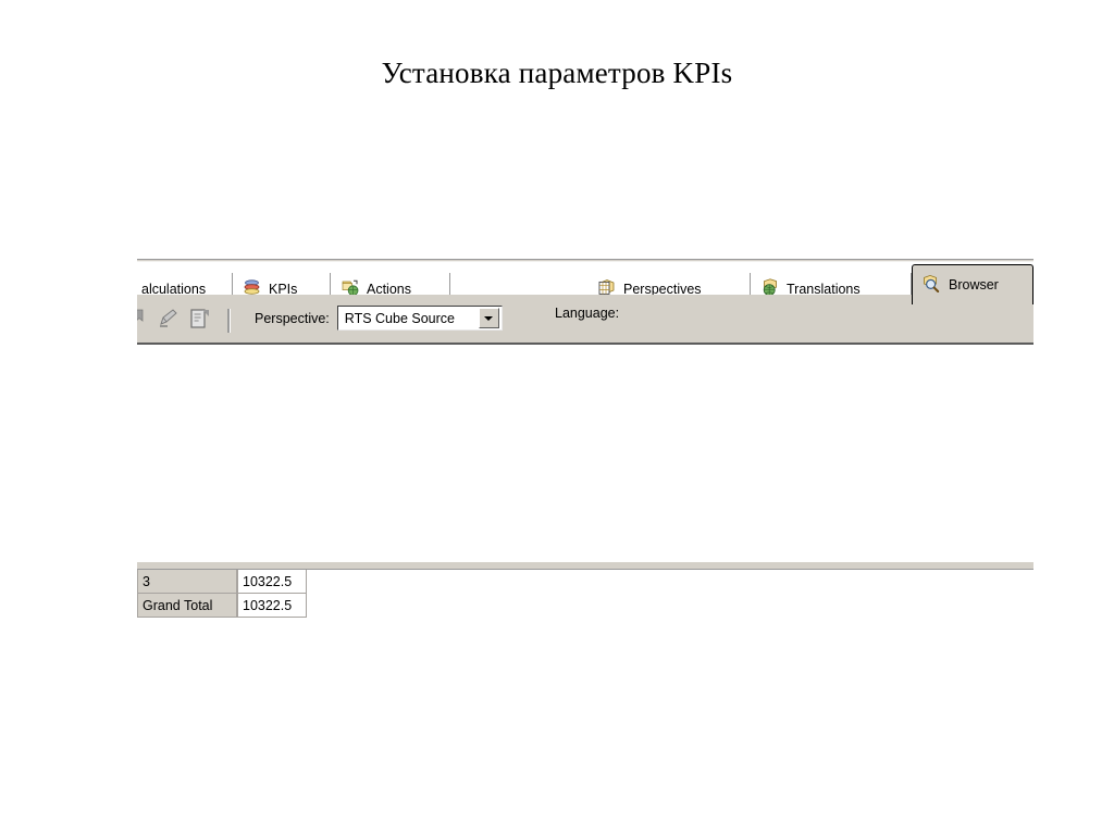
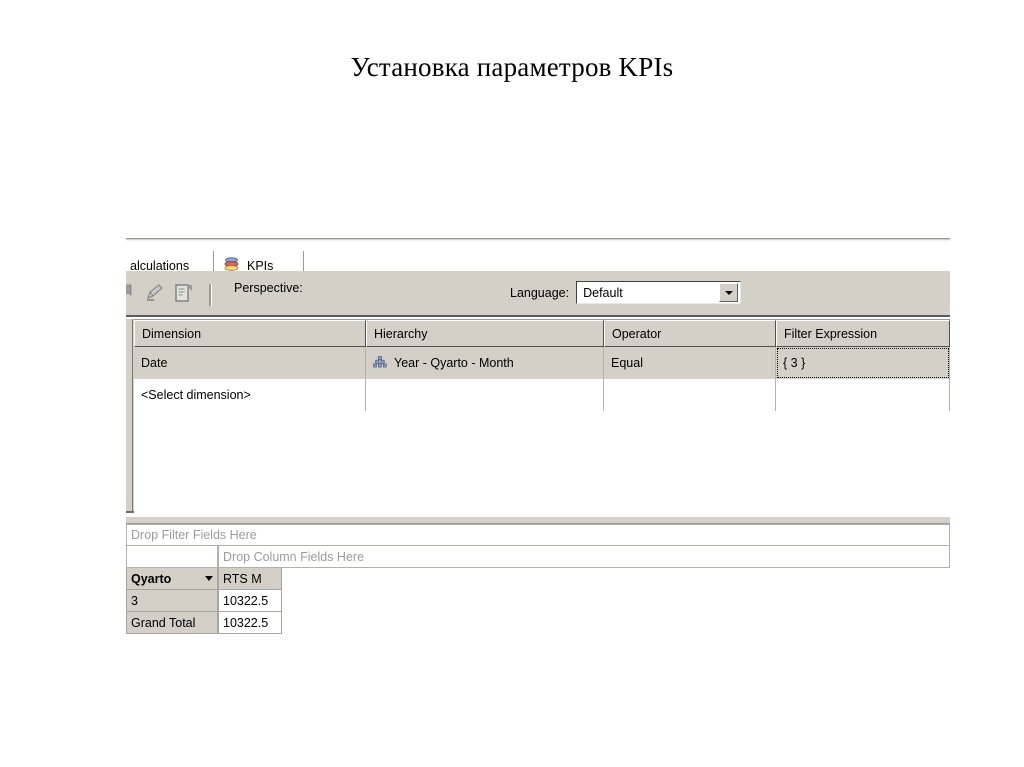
  Установка параметров KPIs
  alculations
  KPIs
- Actions
- Perspectives
- Translations
- Browser
  Perspective:
- RTS Cube Source
  Language:
+ Default
+ Dimension
+ Hierarchy
+ Operator
+ Filter Expression
+ Date
+ Year - Qyarto - Month
+ Equal
+ { 3 }
+ <Select dimension>
+ Drop Filter Fields Here
+ Drop Column Fields Here
+ Qyarto
+ RTS M
  3
  10322.5
  Grand Total
  10322.5
